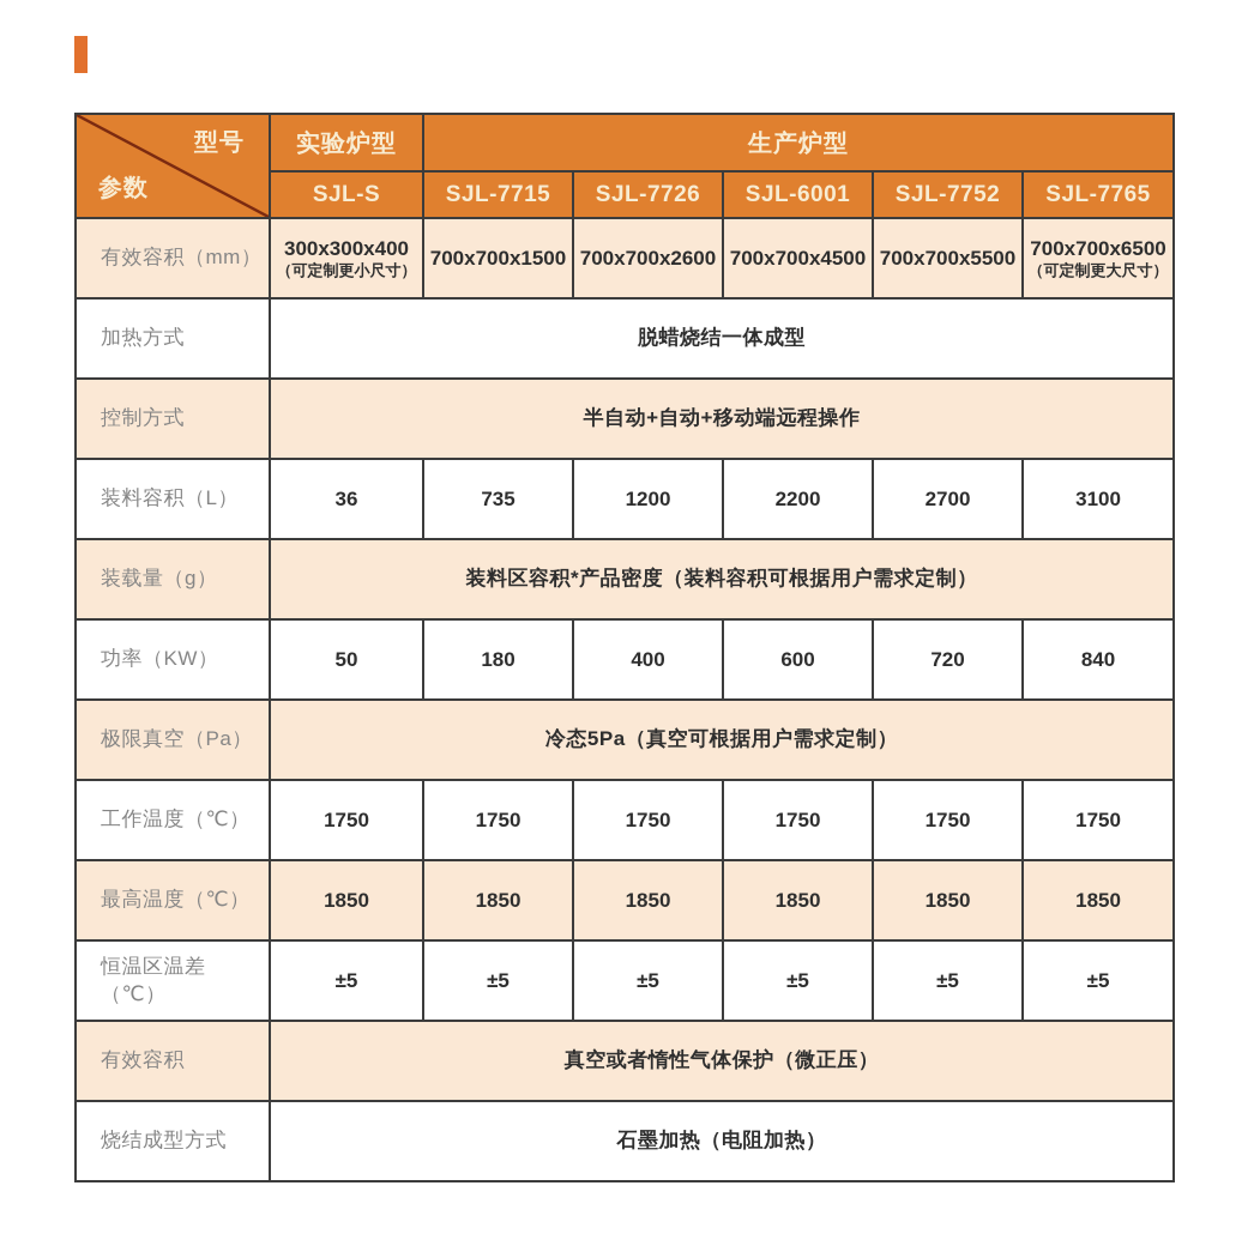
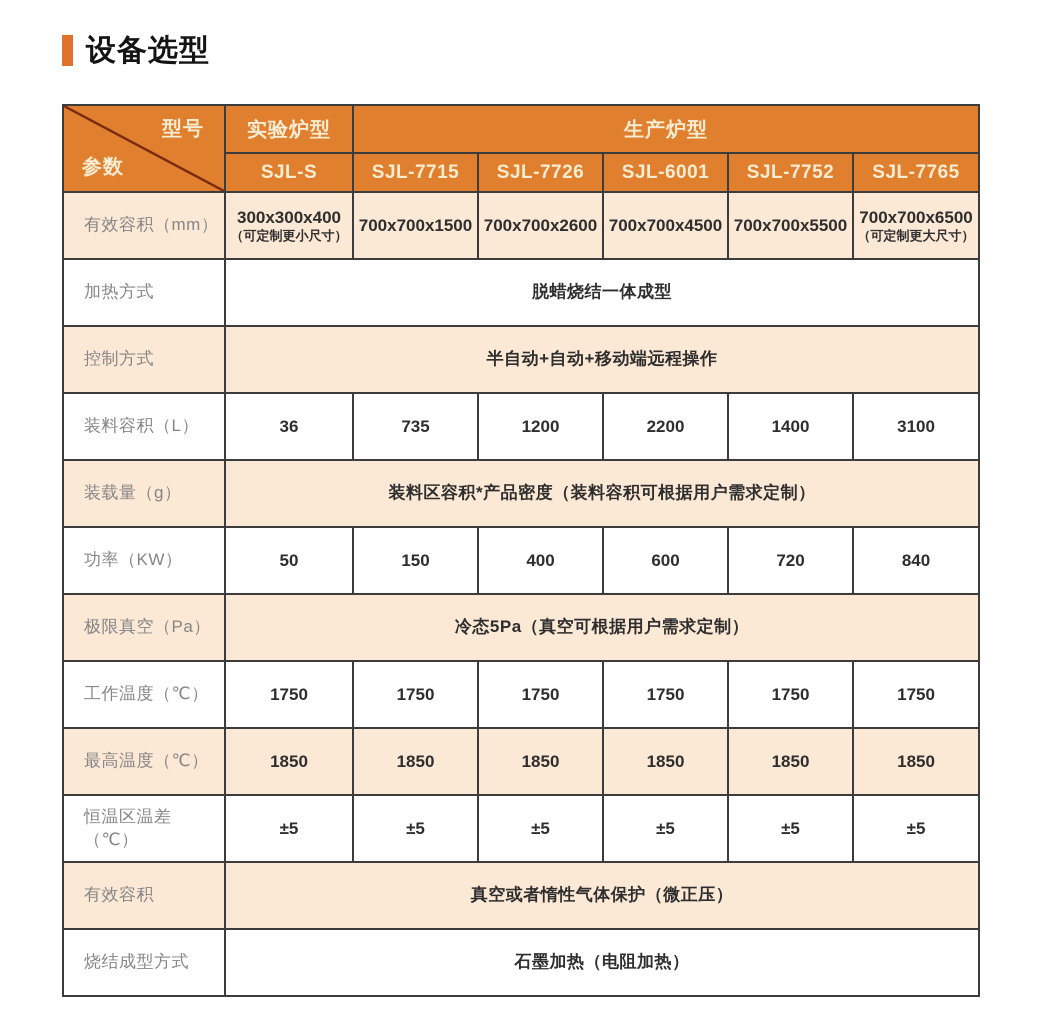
+ 设备选型
  型号 参数	实验炉型	生产炉型
  SJL-S	SJL-7715	SJL-7726	SJL-6001	SJL-7752	SJL-7765
  有效容积（mm）	300x300x400（可定制更小尺寸）	700x700x1500	700x700x2600	700x700x4500	700x700x5500	700x700x6500（可定制更大尺寸）
  加热方式	脱蜡烧结一体成型
  控制方式	半自动+自动+移动端远程操作
- 装料容积（L）	36	735	1200	2200	2700	3100
+ 装料容积（L）	36	735	1200	2200	1400	3100
  装载量（g）	装料区容积*产品密度（装料容积可根据用户需求定制）
- 功率（KW）	50	180	400	600	720	840
+ 功率（KW）	50	150	400	600	720	840
  极限真空（Pa）	冷态5Pa（真空可根据用户需求定制）
  工作温度（℃）	1750	1750	1750	1750	1750	1750
  最高温度（℃）	1850	1850	1850	1850	1850	1850
  恒温区温差（℃）	±5	±5	±5	±5	±5	±5
  有效容积	真空或者惰性气体保护（微正压）
  烧结成型方式	石墨加热（电阻加热）
